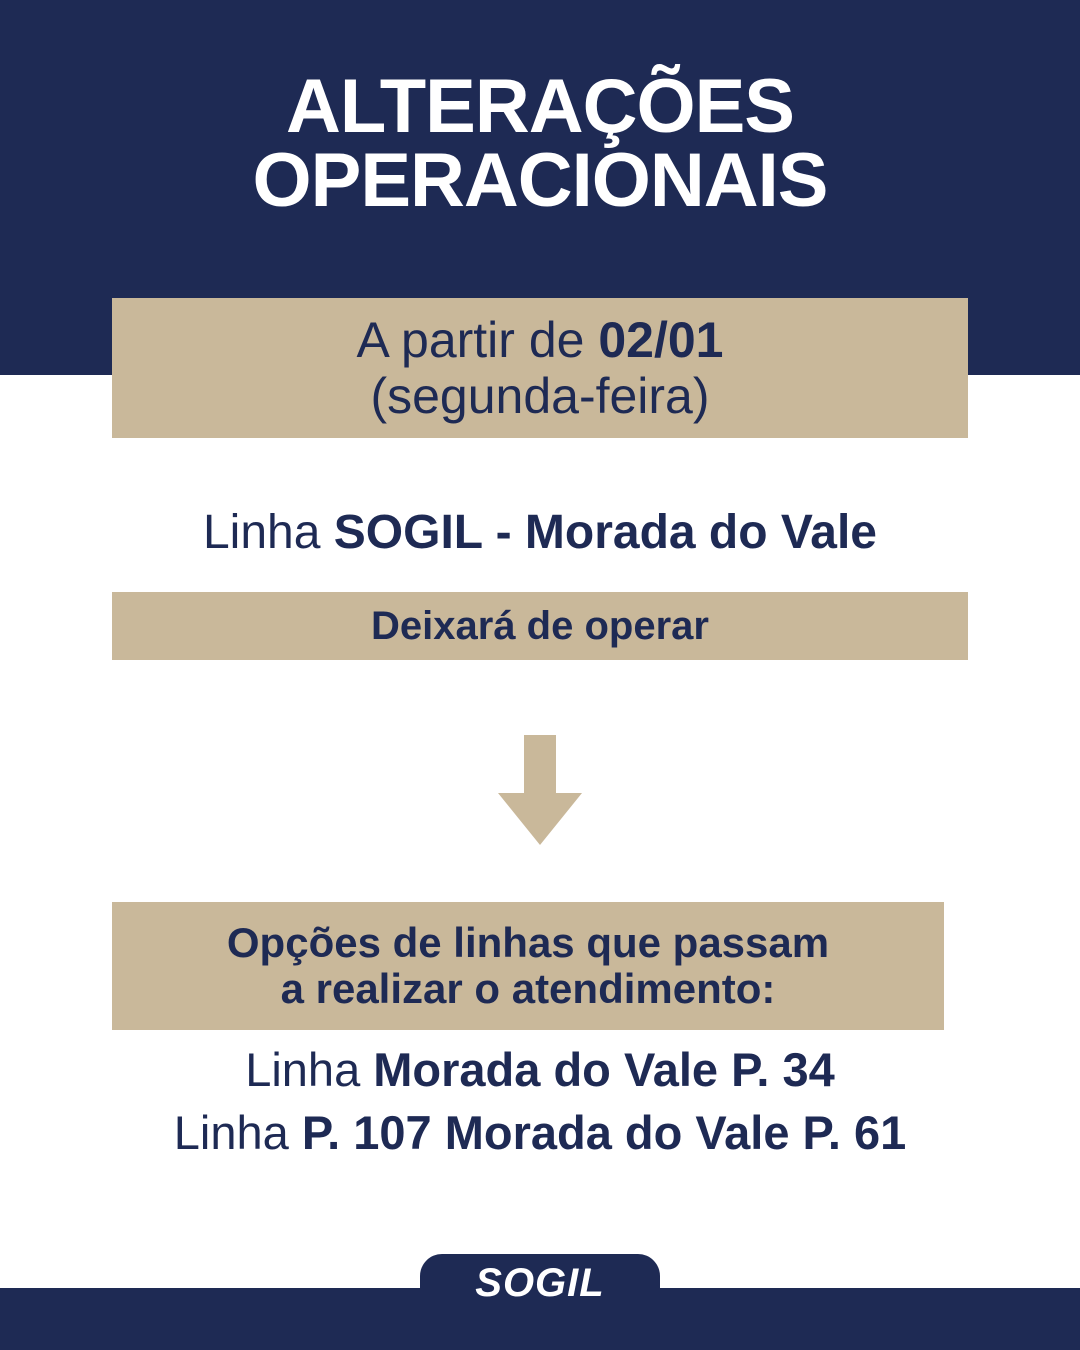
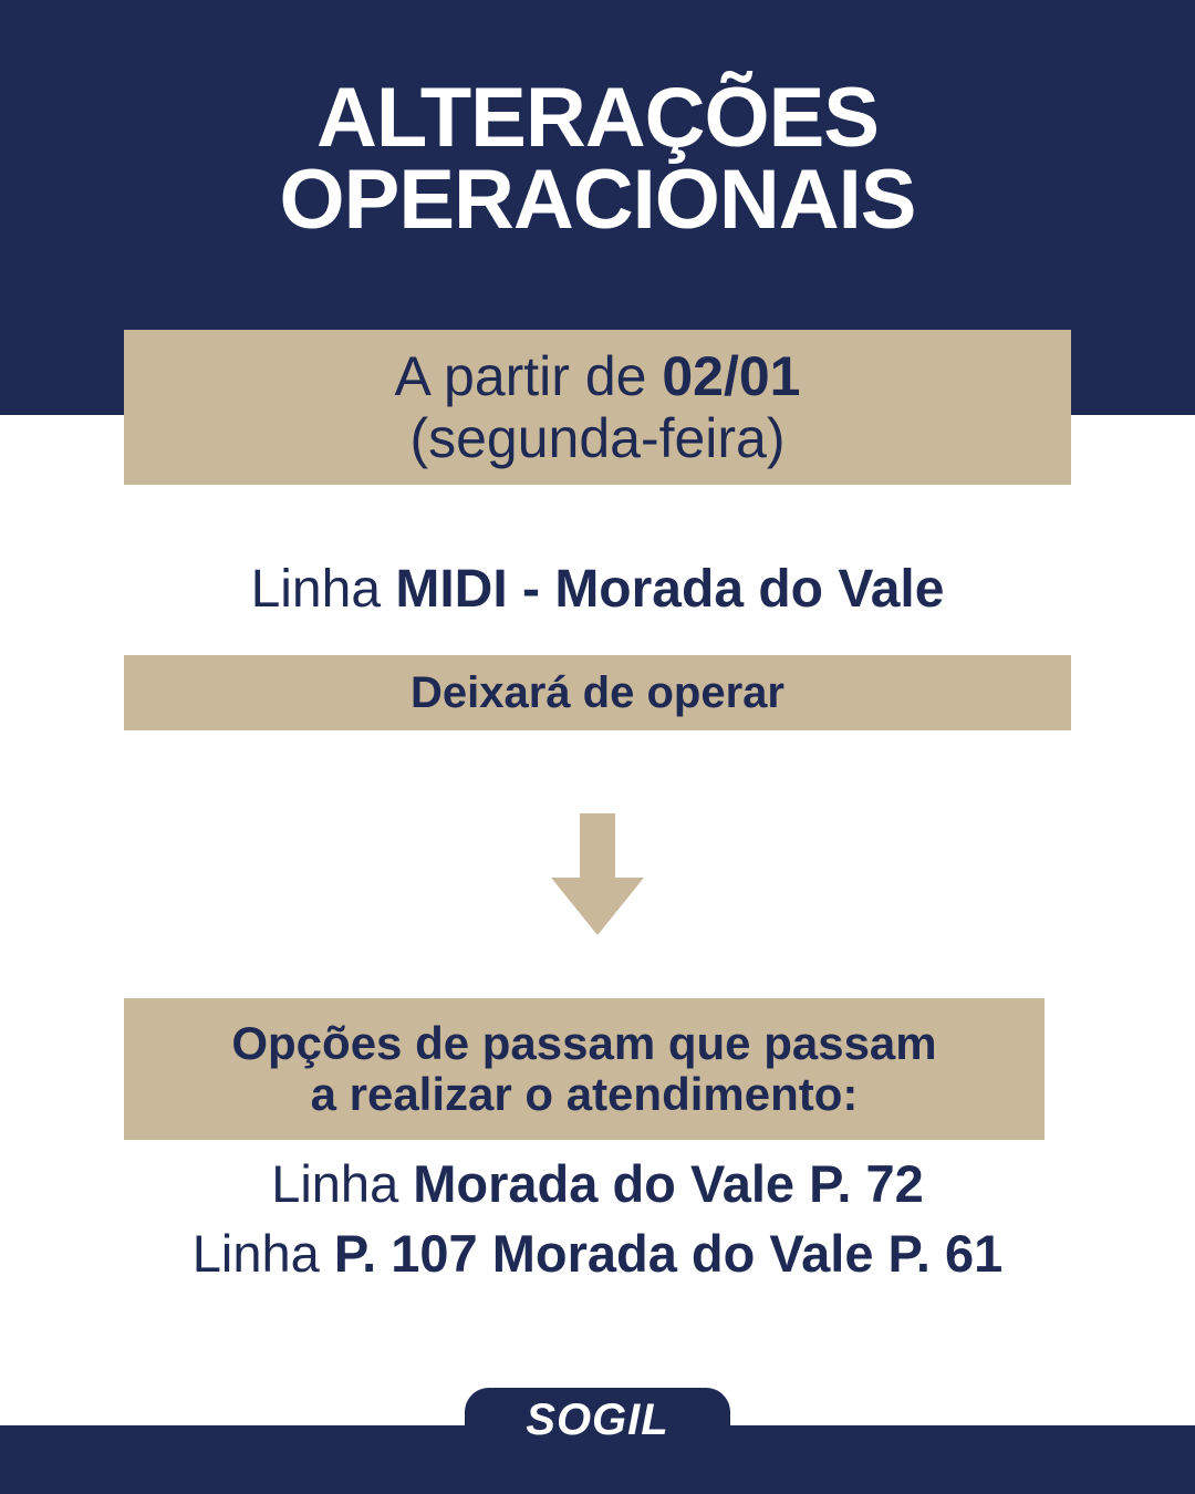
  ALTERAÇÕES
  OPERACIONAIS
  A partir de 02/01
  (segunda-feira)
- Linha SOGIL - Morada do Vale
+ Linha MIDI - Morada do Vale
  Deixará de operar
- Opções de linhas que passam
+ Opções de passam que passam
  a realizar o atendimento:
- Linha Morada do Vale P. 34
+ Linha Morada do Vale P. 72
  Linha P. 107 Morada do Vale P. 61
  SOGIL
